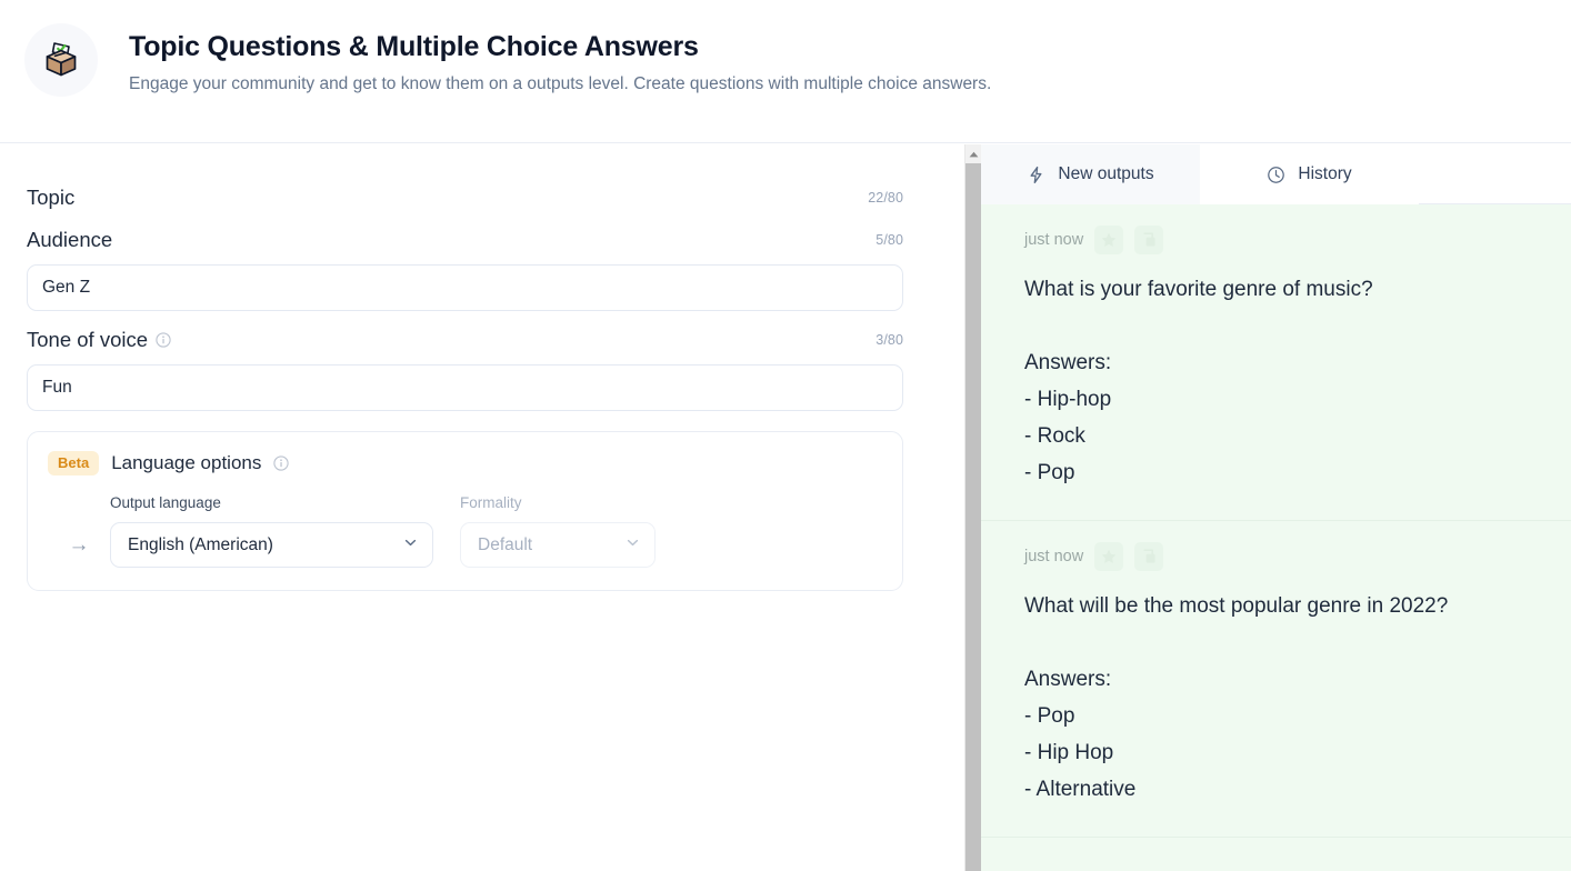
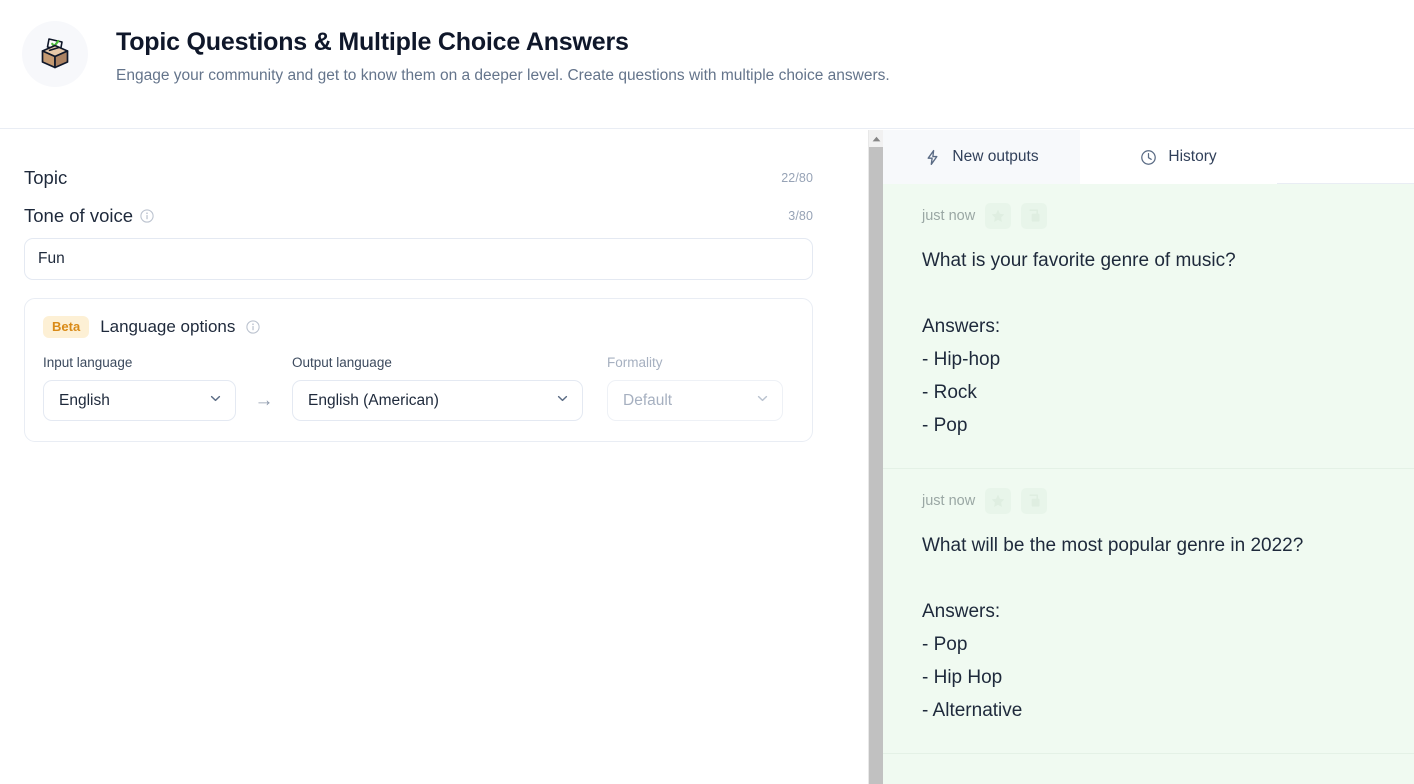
  Topic Questions & Multiple Choice Answers
- Engage your community and get to know them on a outputs level. Create questions with multiple choice answers.
+ Engage your community and get to know them on a deeper level. Create questions with multiple choice answers.
  Topic
  22/80
- Audience
- 5/80
- Gen Z
  Tone of voice
  3/80
  Fun
  Beta
  Language options
+ Input language
+ English
  →
  Output language
  English (American)
  Formality
  Default
  New outputs
  History
  just now
  What is your favorite genre of music?
  Answers:
  - Hip-hop
  - Rock
  - Pop
  just now
  What will be the most popular genre in 2022?
  Answers:
  - Pop
  - Hip Hop
  - Alternative
